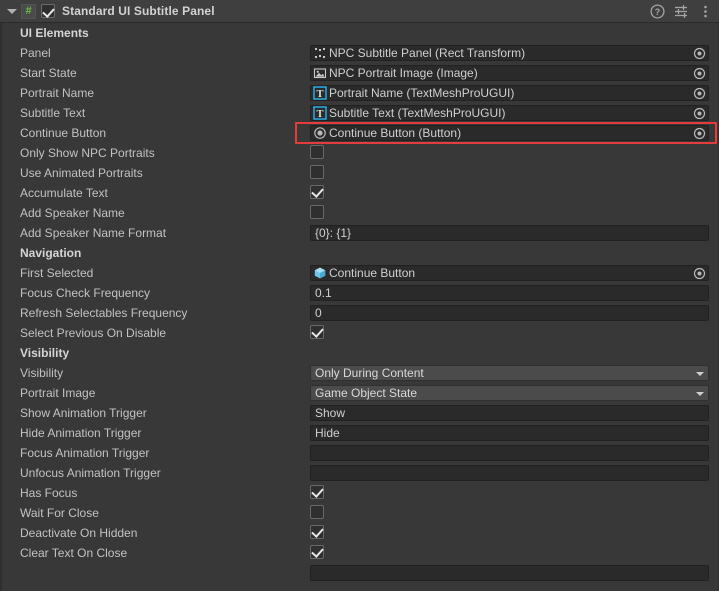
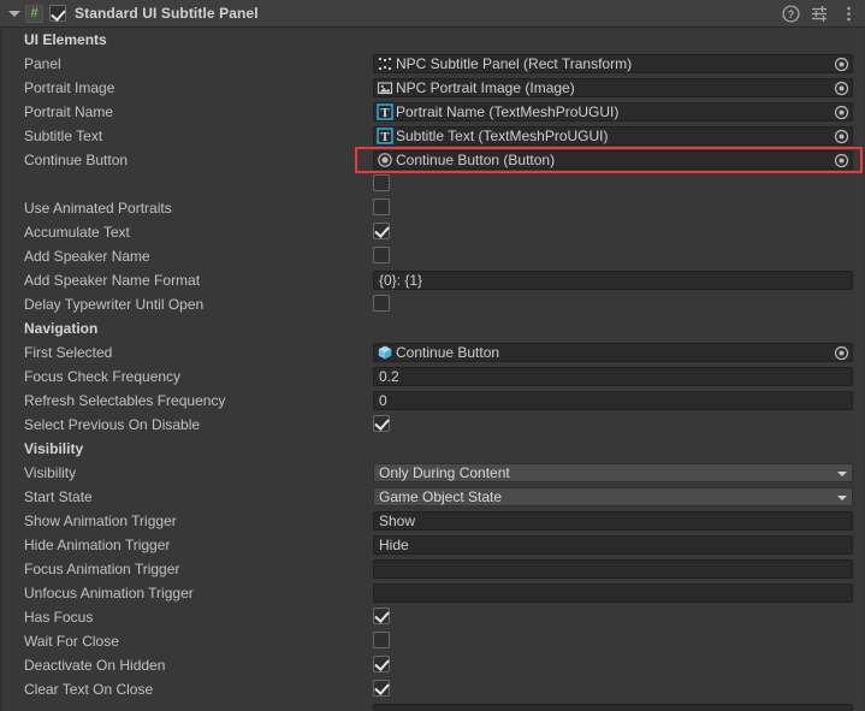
  #
  Standard UI Subtitle Panel
  ?
  UI Elements
  Panel
  NPC Subtitle Panel (Rect Transform)
- Start State
+ Portrait Image
  NPC Portrait Image (Image)
  Portrait Name
  T
  Portrait Name (TextMeshProUGUI)
  Subtitle Text
  T
  Subtitle Text (TextMeshProUGUI)
  Continue Button
  Continue Button (Button)
- Only Show NPC Portraits
  Use Animated Portraits
  Accumulate Text
  Add Speaker Name
  Add Speaker Name Format
  {0}: {1}
+ Delay Typewriter Until Open
  Navigation
  First Selected
  Continue Button
  Focus Check Frequency
- 0.1
+ 0.2
  Refresh Selectables Frequency
  0
  Select Previous On Disable
  Visibility
  Visibility
  Only During Content
- Portrait Image
+ Start State
  Game Object State
  Show Animation Trigger
  Show
  Hide Animation Trigger
  Hide
  Focus Animation Trigger
  Unfocus Animation Trigger
  Has Focus
  Wait For Close
  Deactivate On Hidden
  Clear Text On Close
